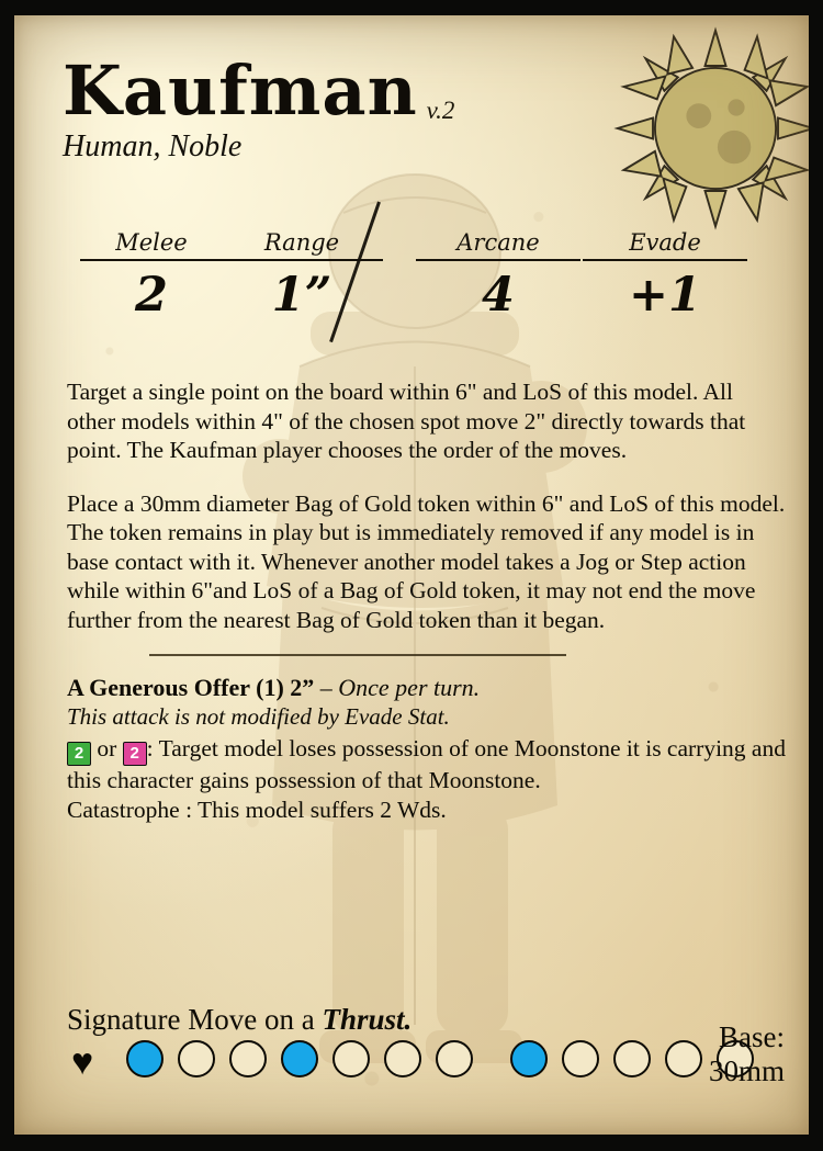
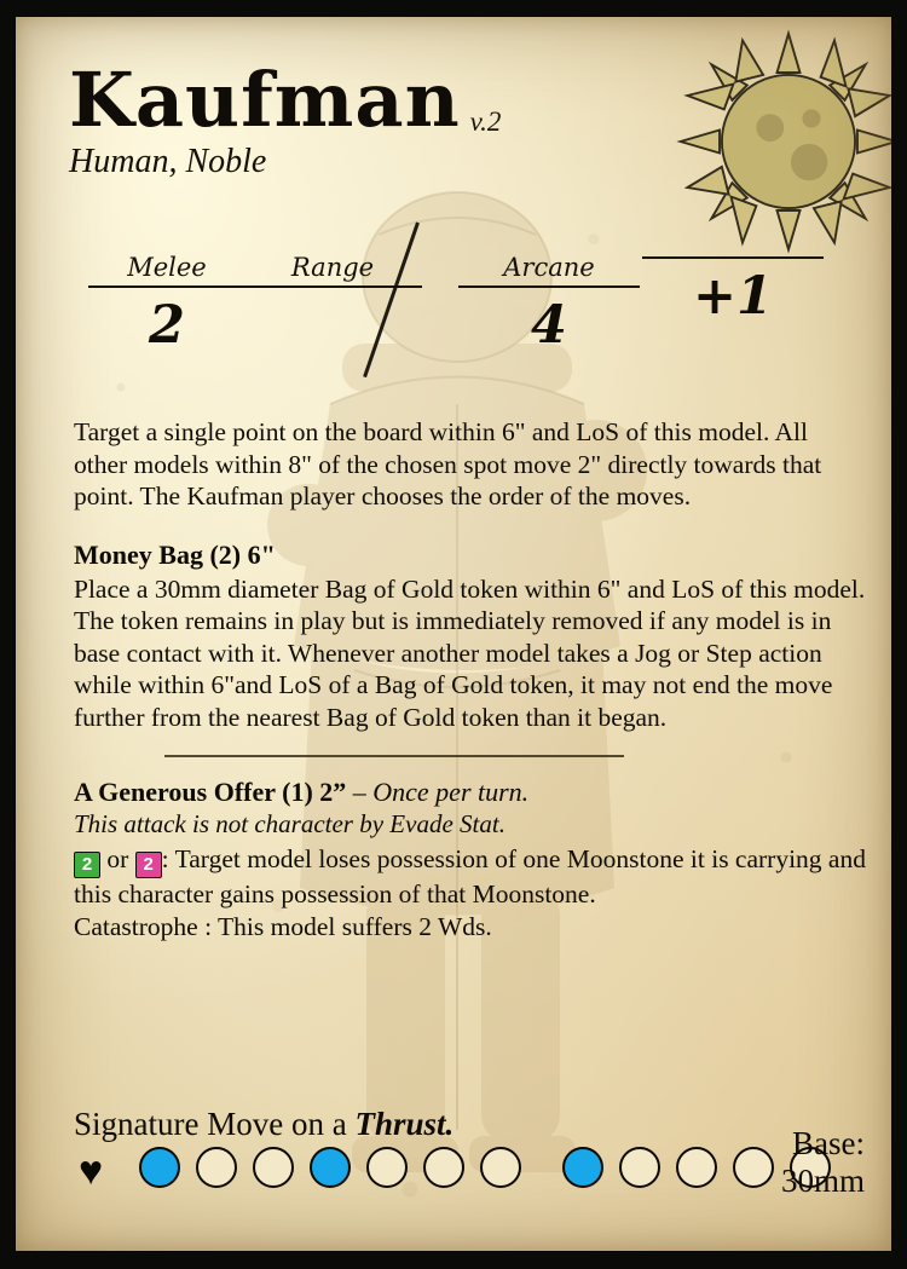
  Kaufman v.2
  Human, Noble
  Melee
  2
  Range
- 1”
  Arcane
  4
- Evade
  +1
- Target a single point on the board within 6" and LoS of this model. All other models within 4" of the chosen spot move 2" directly towards that point. The Kaufman player chooses the order of the moves.
+ Target a single point on the board within 6" and LoS of this model. All other models within 8" of the chosen spot move 2" directly towards that point. The Kaufman player chooses the order of the moves.
+ Money Bag (2) 6"
  Place a 30mm diameter Bag of Gold token within 6" and LoS of this model. The token remains in play but is immediately removed if any model is in base contact with it. Whenever another model takes a Jog or Step action while within 6"and LoS of a Bag of Gold token, it may not end the move further from the nearest Bag of Gold token than it began.
  A Generous Offer (1) 2” – Once per turn.
- This attack is not modified by Evade Stat.
+ This attack is not character by Evade Stat.
  2 or 2 : Target model loses possession of one Moonstone it is carrying and this character gains possession of that Moonstone.
  Catastrophe : This model suffers 2 Wds.
  Signature Move on a Thrust.
  ♥
  Base:
  30mm
